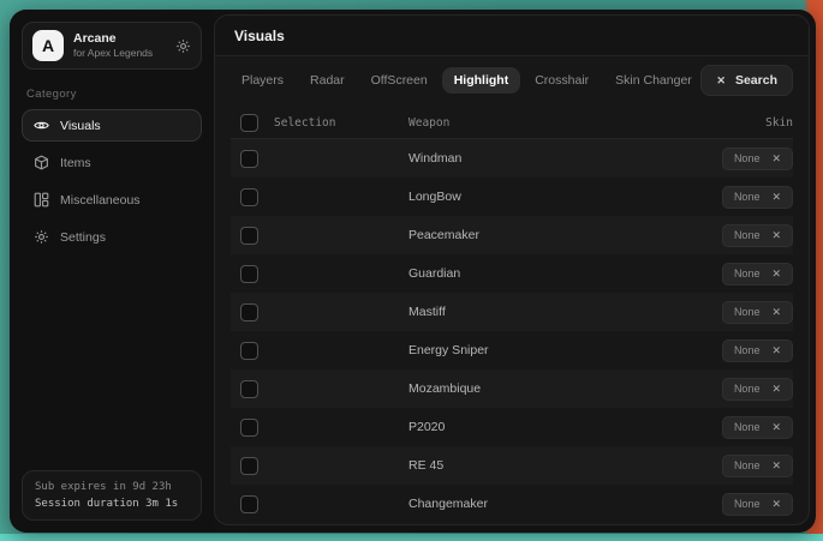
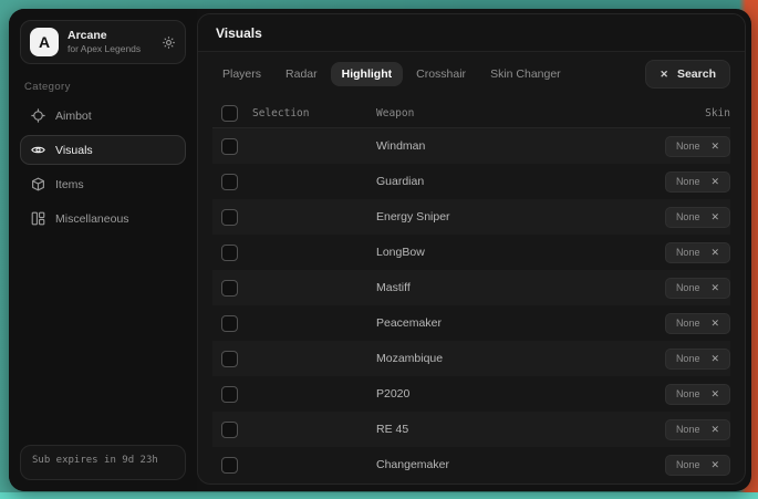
  A
  Arcane
  for Apex Legends
  Category
+ Aimbot
  Visuals
  Items
  Miscellaneous
- Settings
  Sub expires in 9d 23h
- Session duration 3m 1s
  Visuals
  Players
  Radar
- OffScreen
  Highlight
  Crosshair
  Skin Changer
  ✕
  Search
  Selection
  Weapon
  Skin
  Windman
  None
  ✕
- LongBow
+ Guardian
  None
  ✕
- Peacemaker
+ Energy Sniper
  None
  ✕
- Guardian
+ LongBow
  None
  ✕
  Mastiff
  None
  ✕
- Energy Sniper
+ Peacemaker
  None
  ✕
  Mozambique
  None
  ✕
  P2020
  None
  ✕
  RE 45
  None
  ✕
  Changemaker
  None
  ✕
